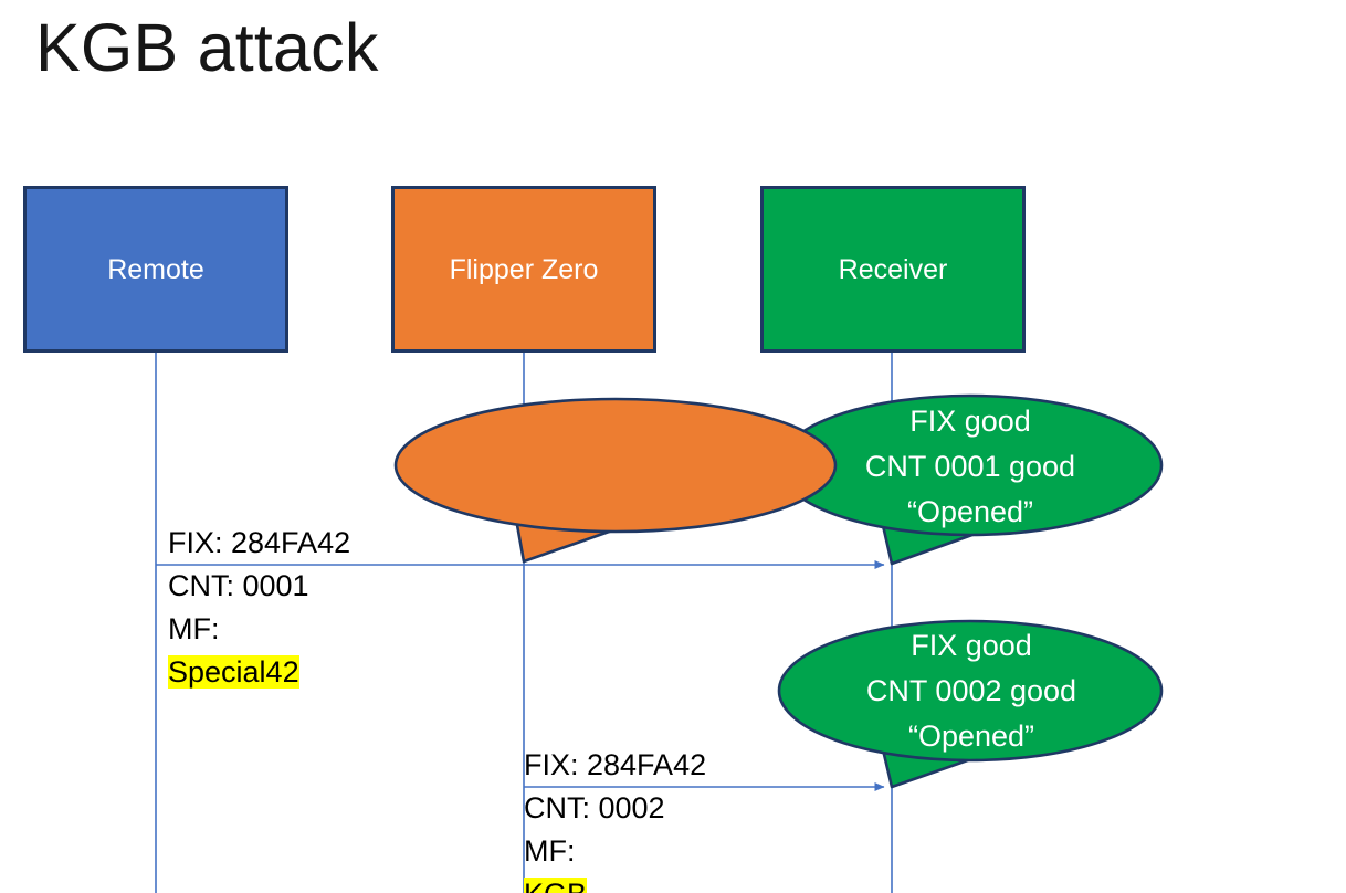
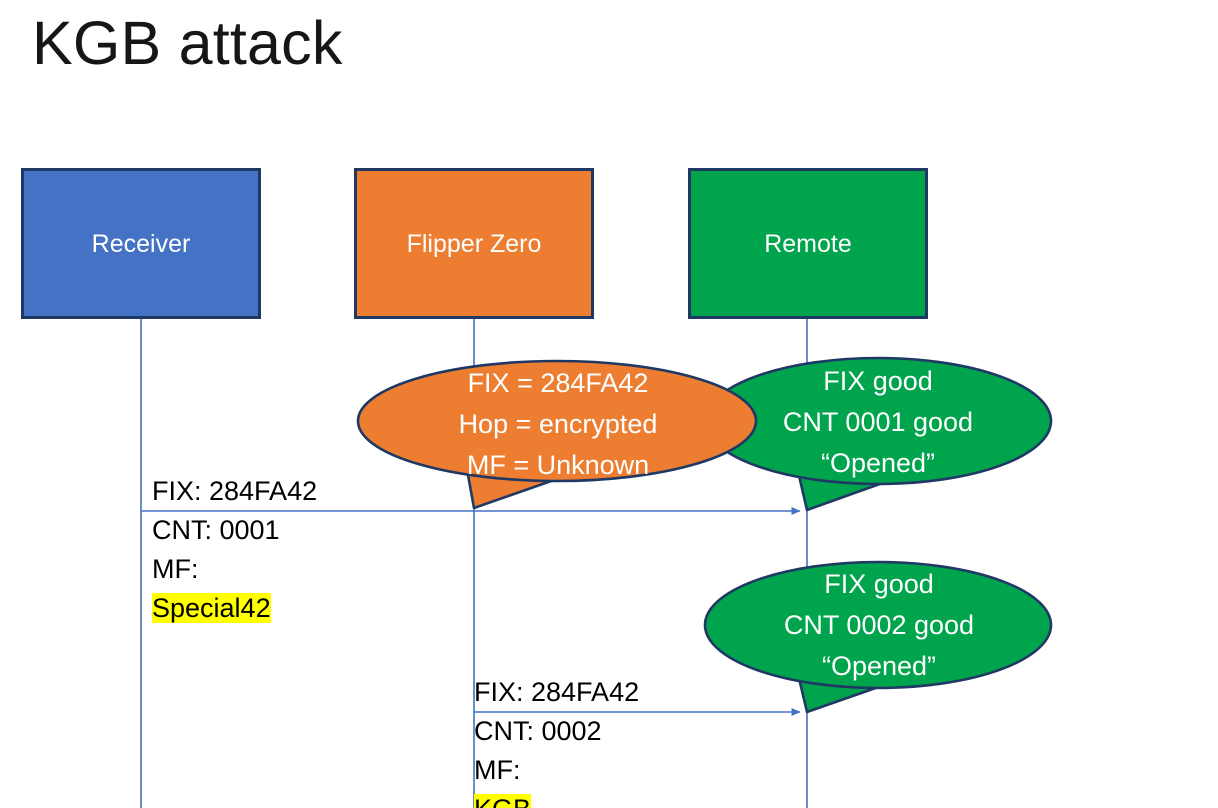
  KGB attack
- Remote
+ Receiver
  Flipper Zero
- Receiver
+ Remote
  FIX good
  CNT 0001 good
  “Opened”
+ FIX = 284FA42
+ Hop = encrypted
+ MF = Unknown
  FIX good
  CNT 0002 good
  “Opened”
  FIX: 284FA42
  CNT: 0001
  MF:
  Special42
  FIX: 284FA42
  CNT: 0002
  MF:
